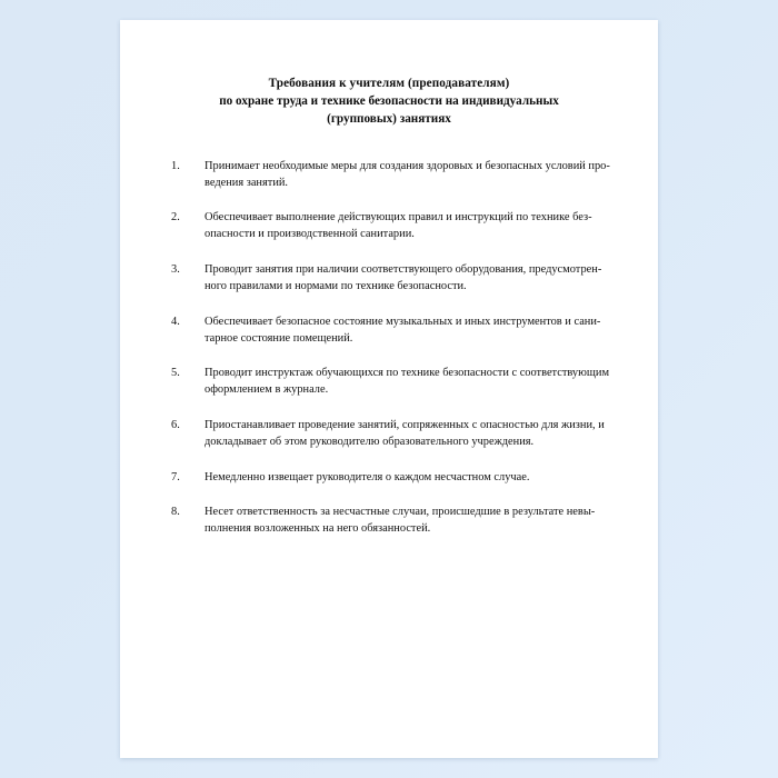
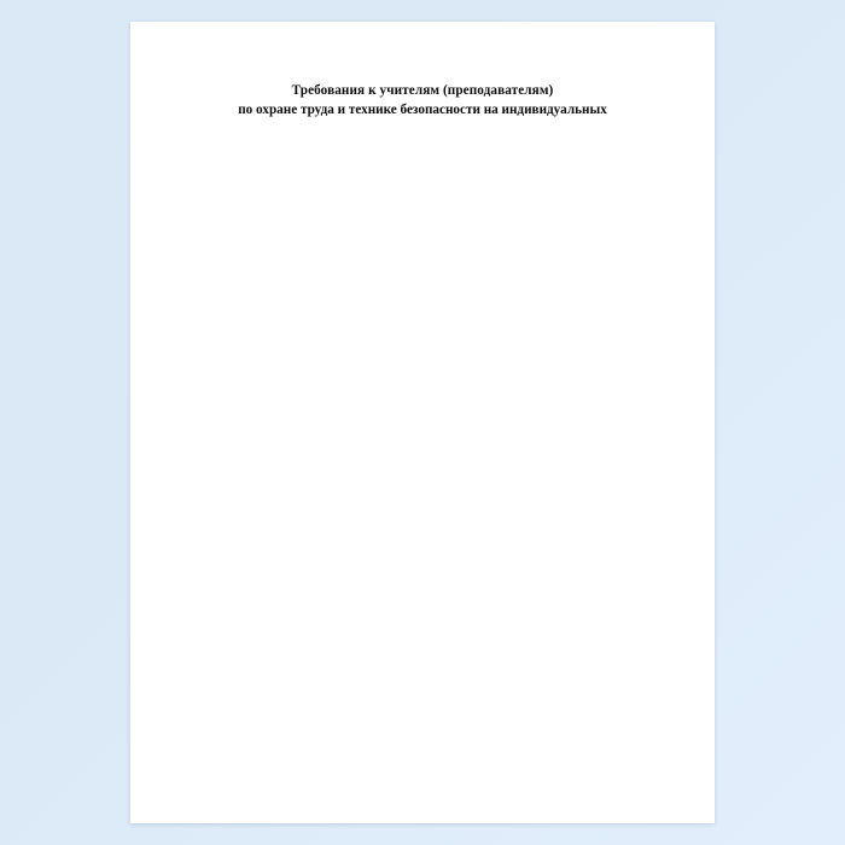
  Требования к учителям (преподавателям)
  по охране труда и технике безопасности на индивидуальных
- (групповых) занятиях
- 1.
- Принимает необходимые меры для создания здоровых и безопасных условий про-
- ведения занятий.
- 2.
- Обеспечивает выполнение действующих правил и инструкций по технике без-
- опасности и производственной санитарии.
- 3.
- Проводит занятия при наличии соответствующего оборудования, предусмотрен-
- ного правилами и нормами по технике безопасности.
- 4.
- Обеспечивает безопасное состояние музыкальных и иных инструментов и сани-
- тарное состояние помещений.
- 5.
- Проводит инструктаж обучающихся по технике безопасности с соответствующим
- оформлением в журнале.
- 6.
- Приостанавливает проведение занятий, сопряженных с опасностью для жизни, и
- докладывает об этом руководителю образовательного учреждения.
- 7.
- Немедленно извещает руководителя о каждом несчастном случае.
- 8.
- Несет ответственность за несчастные случаи, происшедшие в результате невы-
- полнения возложенных на него обязанностей.
